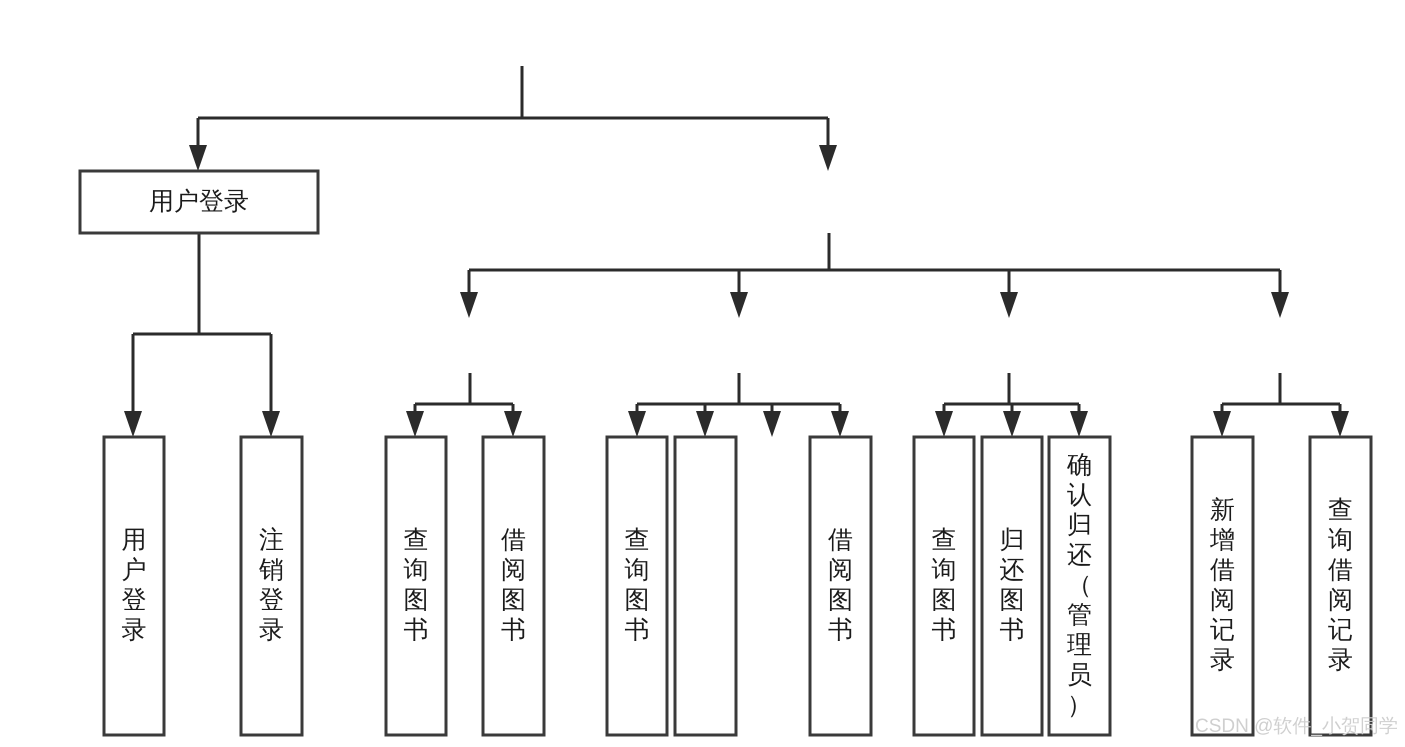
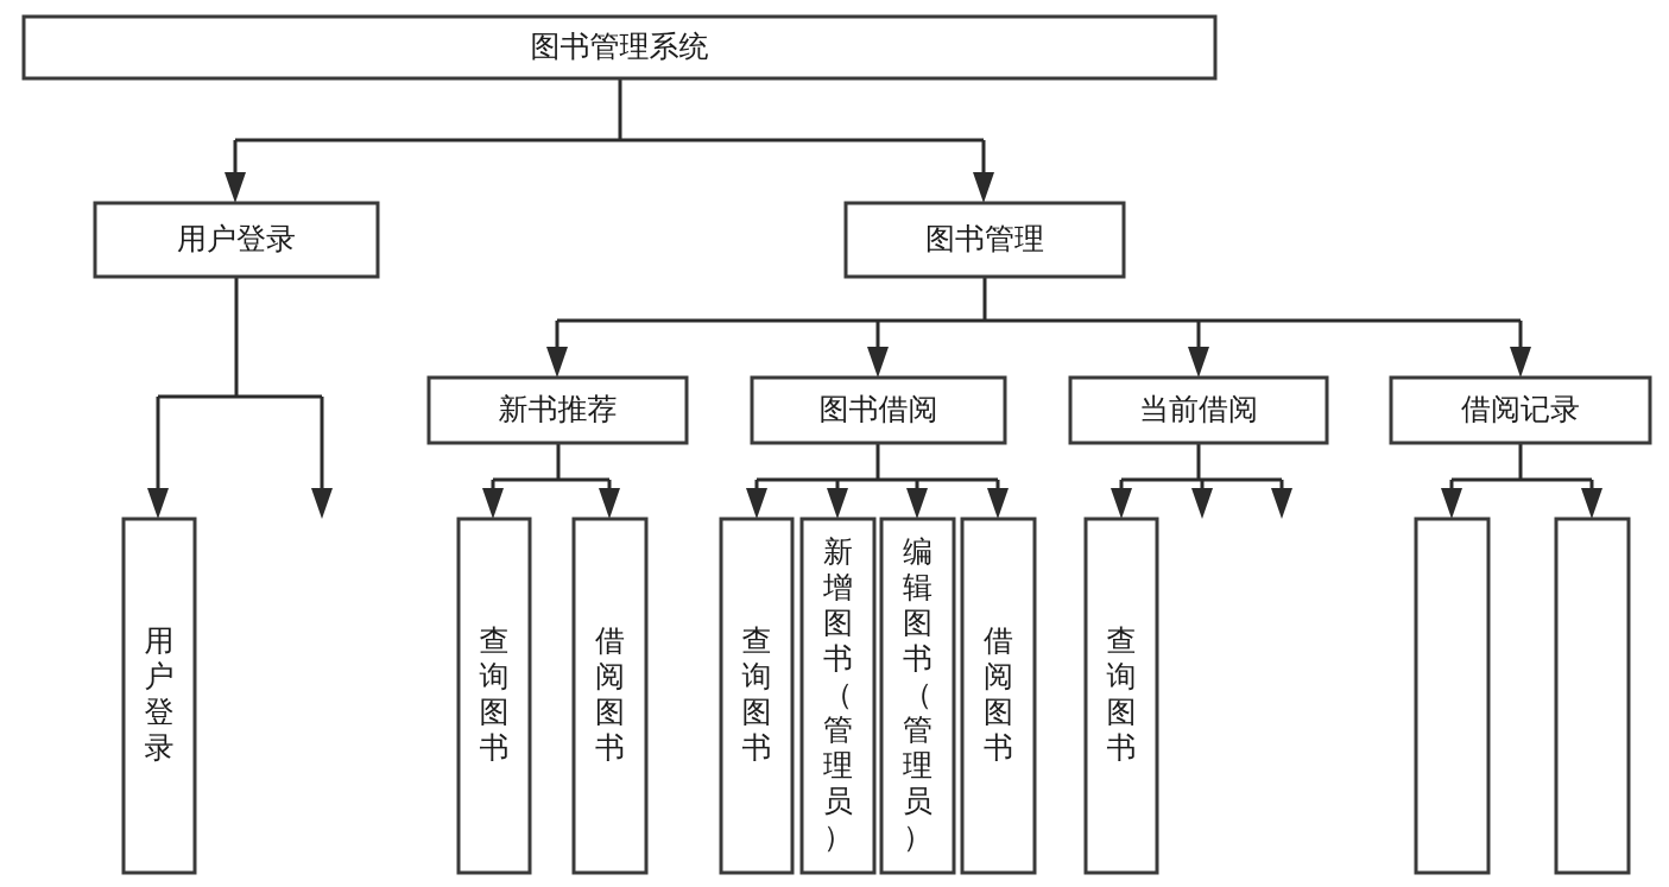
+ 图书管理系统
  用户登录
+ 图书管理
+ 新书推荐
+ 图书借阅
+ 当前借阅
+ 借阅记录
  用户登录
- 注销登录
  查询图书
  借阅图书
  查询图书
+ 新增图书（管理员）
+ 编辑图书（管理员）
  借阅图书
  查询图书
- 归还图书
- 确认归还（管理员）
- 新增借阅记录
- 查询借阅记录
- CSDN @软件_小贺同学
